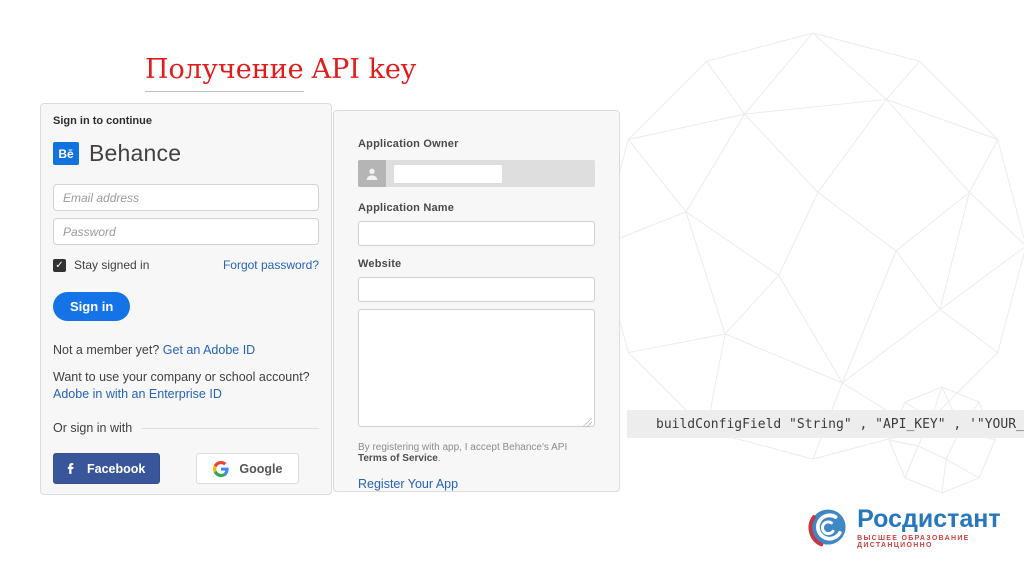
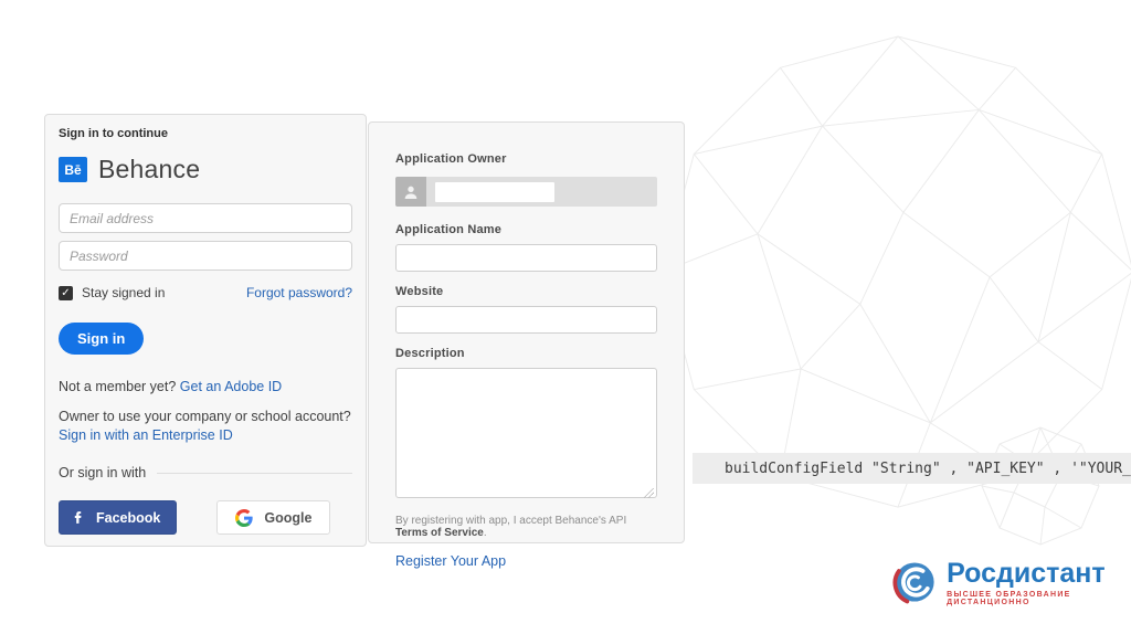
- Получение API key
  Sign in to continue
  Bē
  Behance
  Email address Password
  Stay signed in
  Forgot password?
  Sign in
  Not a member yet? Get an Adobe ID
- Want to use your company or school account?
+ Owner to use your company or school account?
- Adobe in with an Enterprise ID
+ Sign in with an Enterprise ID
  Or sign in with
  Facebook
  Google
  Application Owner
  Application Name
  Website
+ Description
  By registering with app, I accept Behance's API Terms of Service.
  Register Your App
  buildConfigField "String" , "API_KEY" , '"YOUR_
  Росдистант
